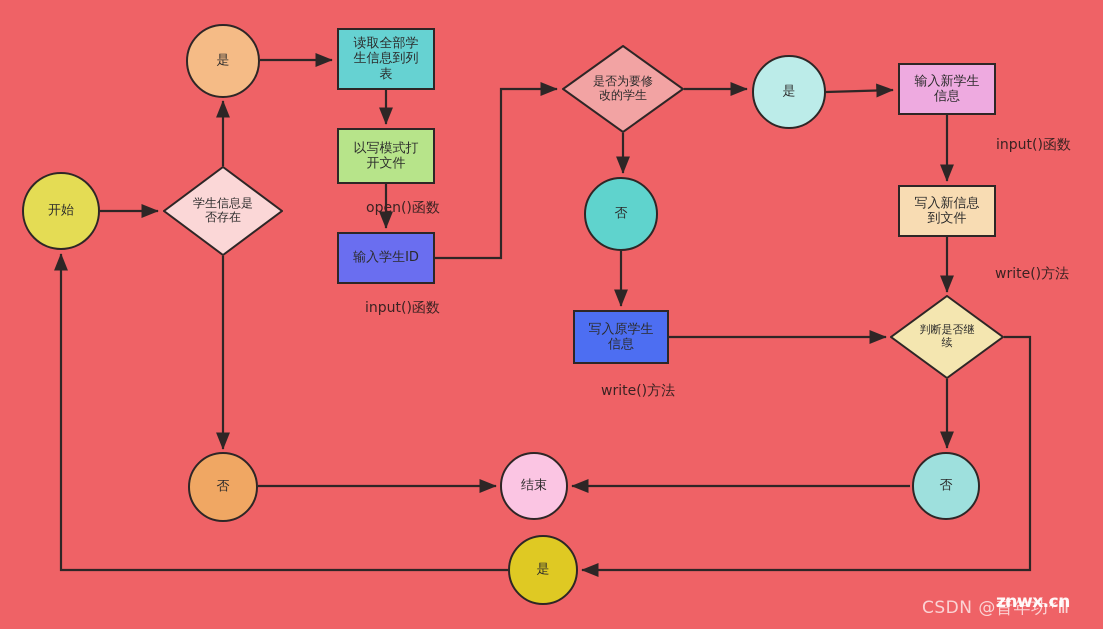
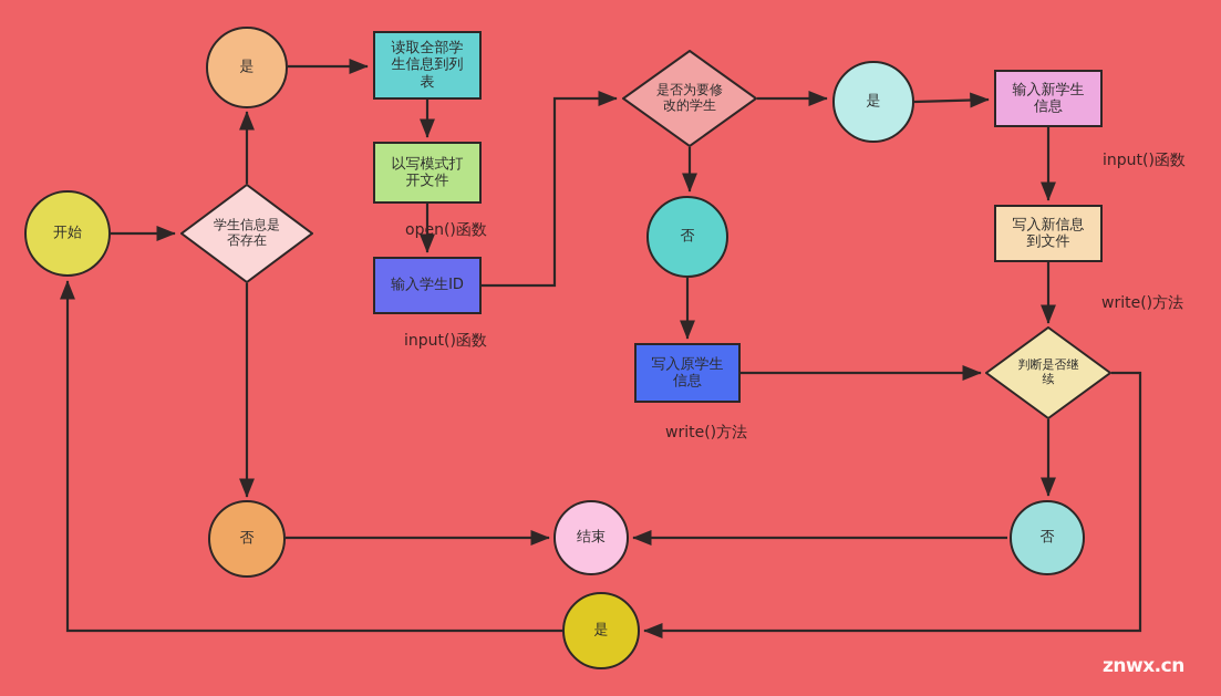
  开始
  学生信息是
  否存在
  是
  读取全部学
  生信息到列
  表
  以写模式打
  开文件
  输入学生ID
  是否为要修
  改的学生
  是
  否
  输入新学生
  信息
  写入新信息
  到文件
  写入原学生
  信息
  判断是否继
  续
  否
  否
  结束
  是
  open()函数
  input()函数
  input()函数
  write()方法
  write()方法
- CSDN @昔年功*Ⅲ
  znwx.cn
